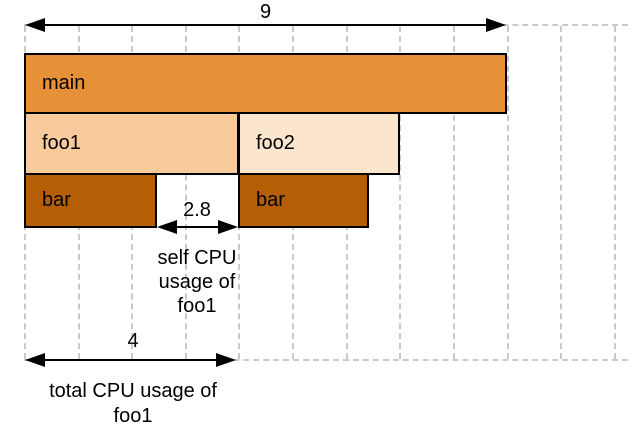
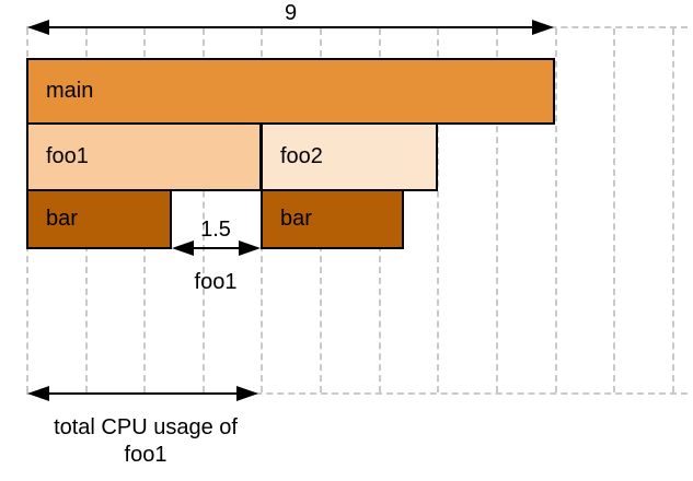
  main
  foo1
  foo2
  bar
  bar
  9
- 2.8
+ 1.5
- self CPU
- usage of
  foo1
- 4
  total CPU usage of
  foo1
